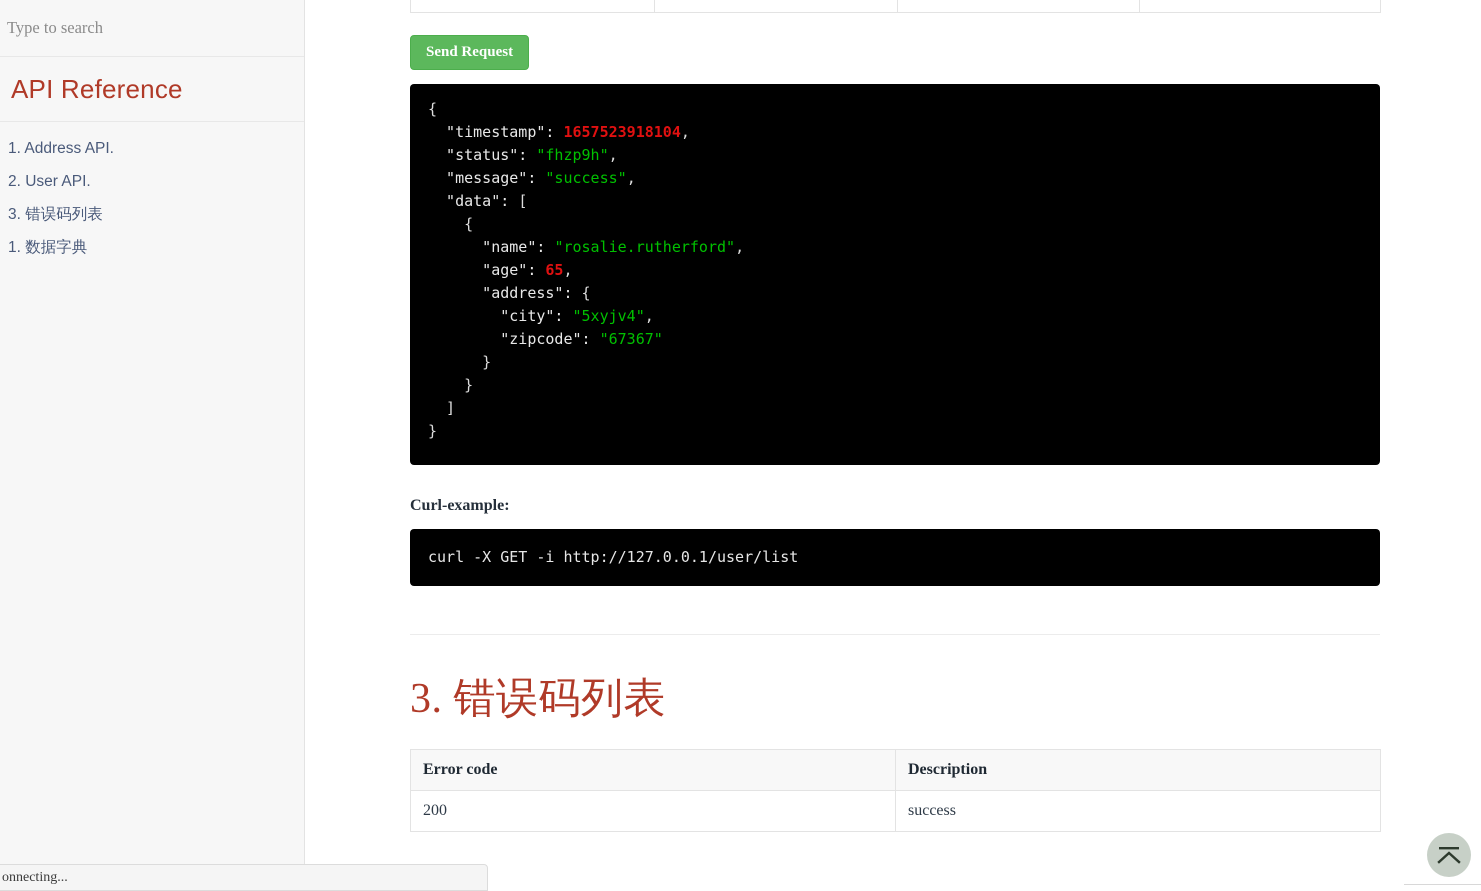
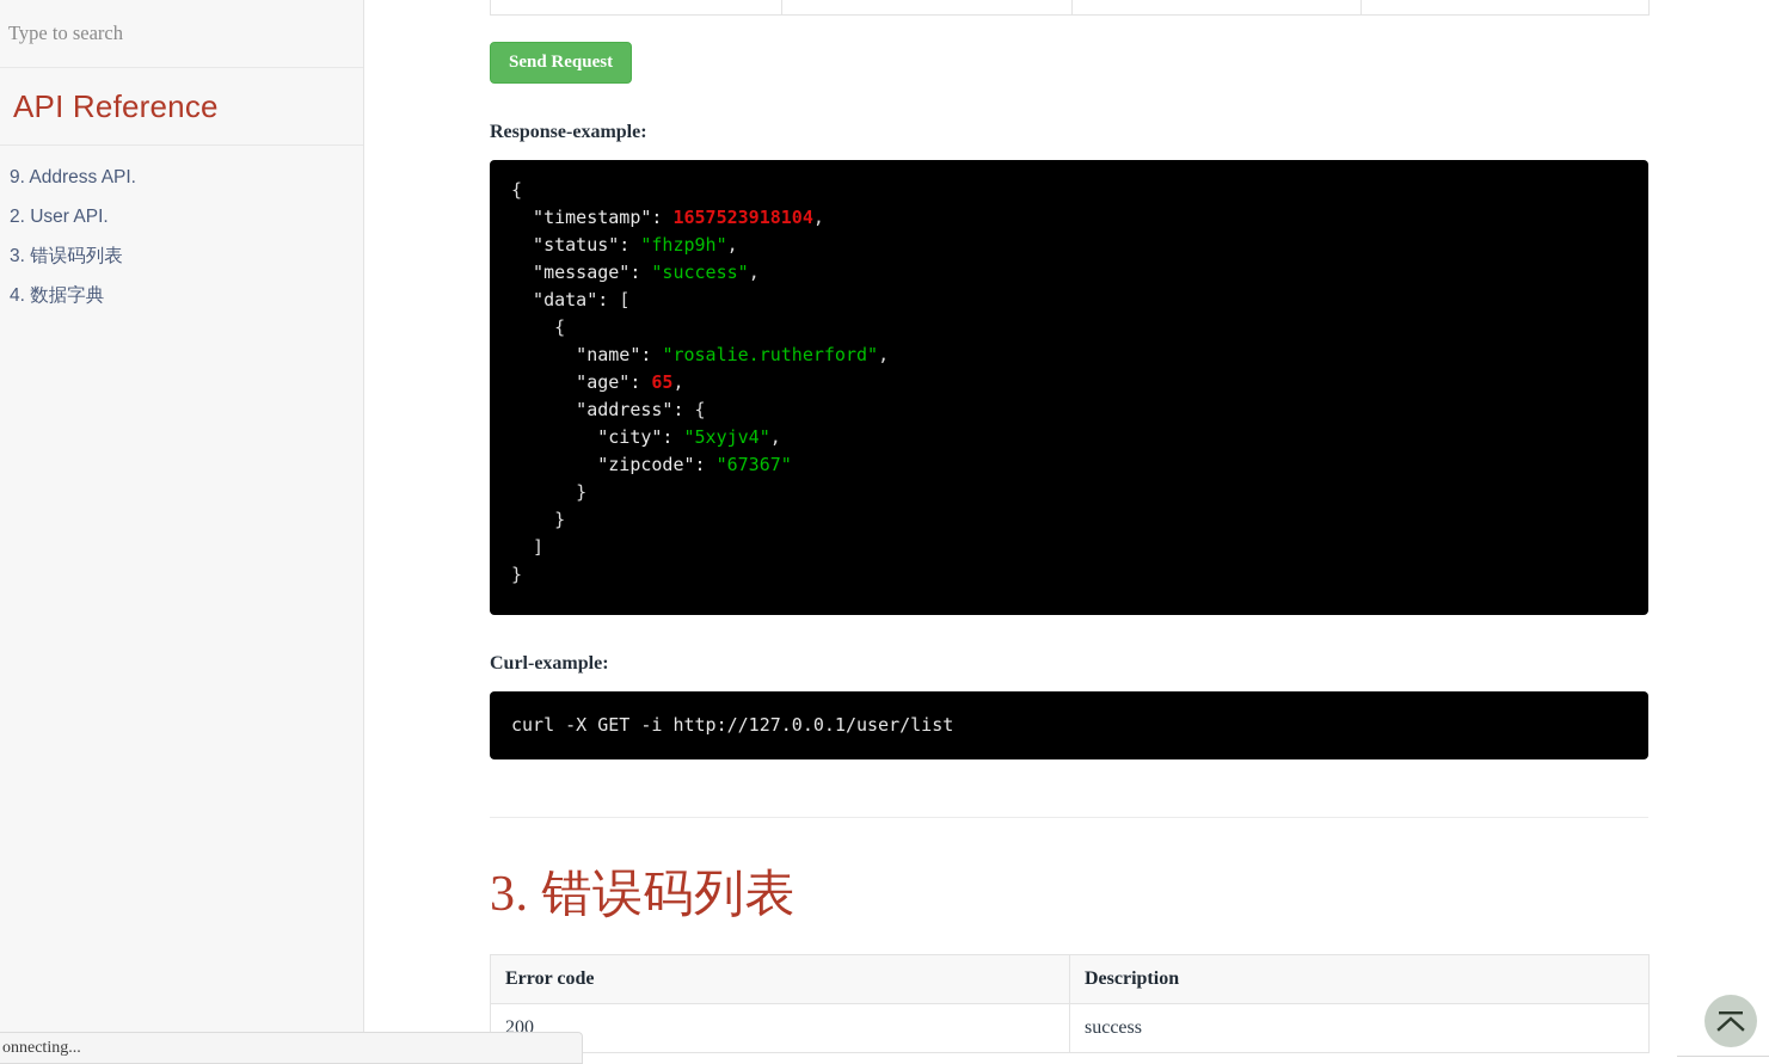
  Type to search
  API Reference
- 1. Address API.
+ 9. Address API.
  2. User API.
  3. 错误码列表
- 1. 数据字典
+ 4. 数据字典
  Send Request
+ Response-example:
  { "timestamp": 1657523918104, "status": "fhzp9h", "message": "success", "data": [ { "name": "rosalie.rutherford", "age": 65, "address": { "city": "5xyjv4", "zipcode": "67367" } } ] }
  Curl-example:
  curl -X GET -i http://127.0.0.1/user/list
  3. 错误码列表
  Error code	Description
  200	success
  onnecting...
